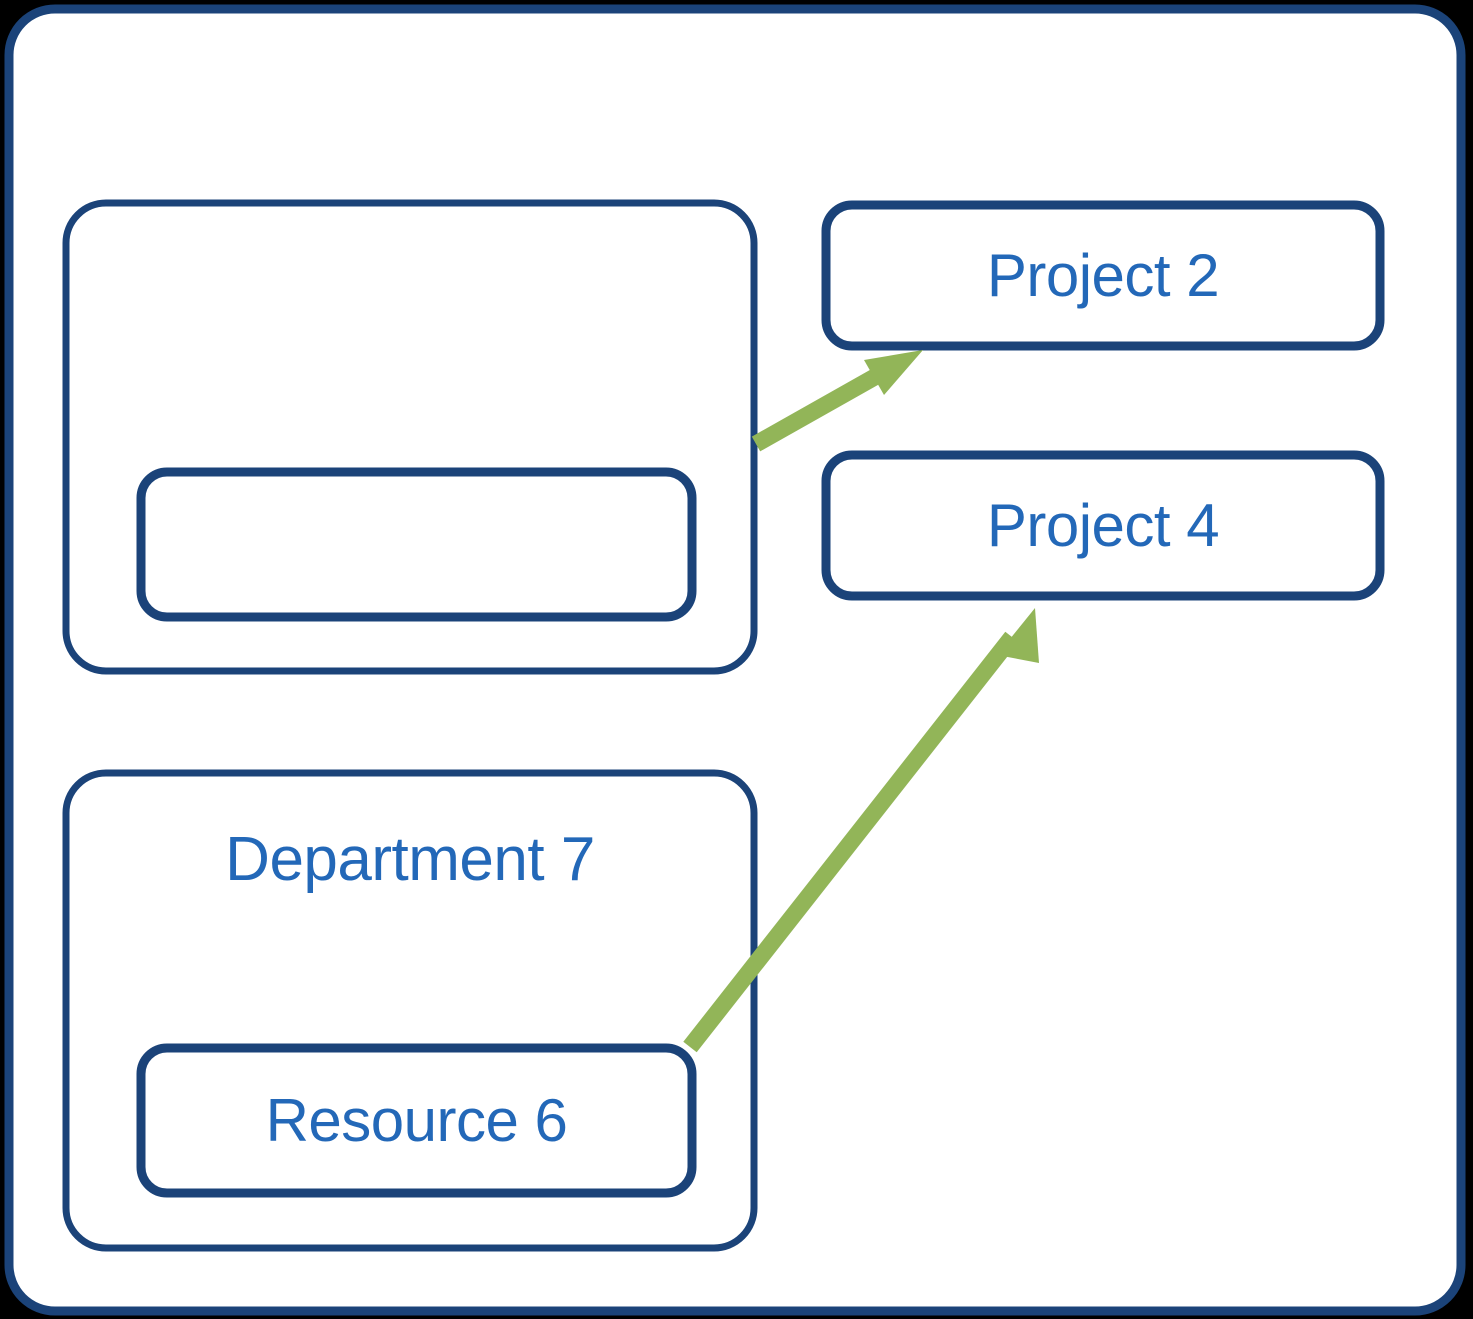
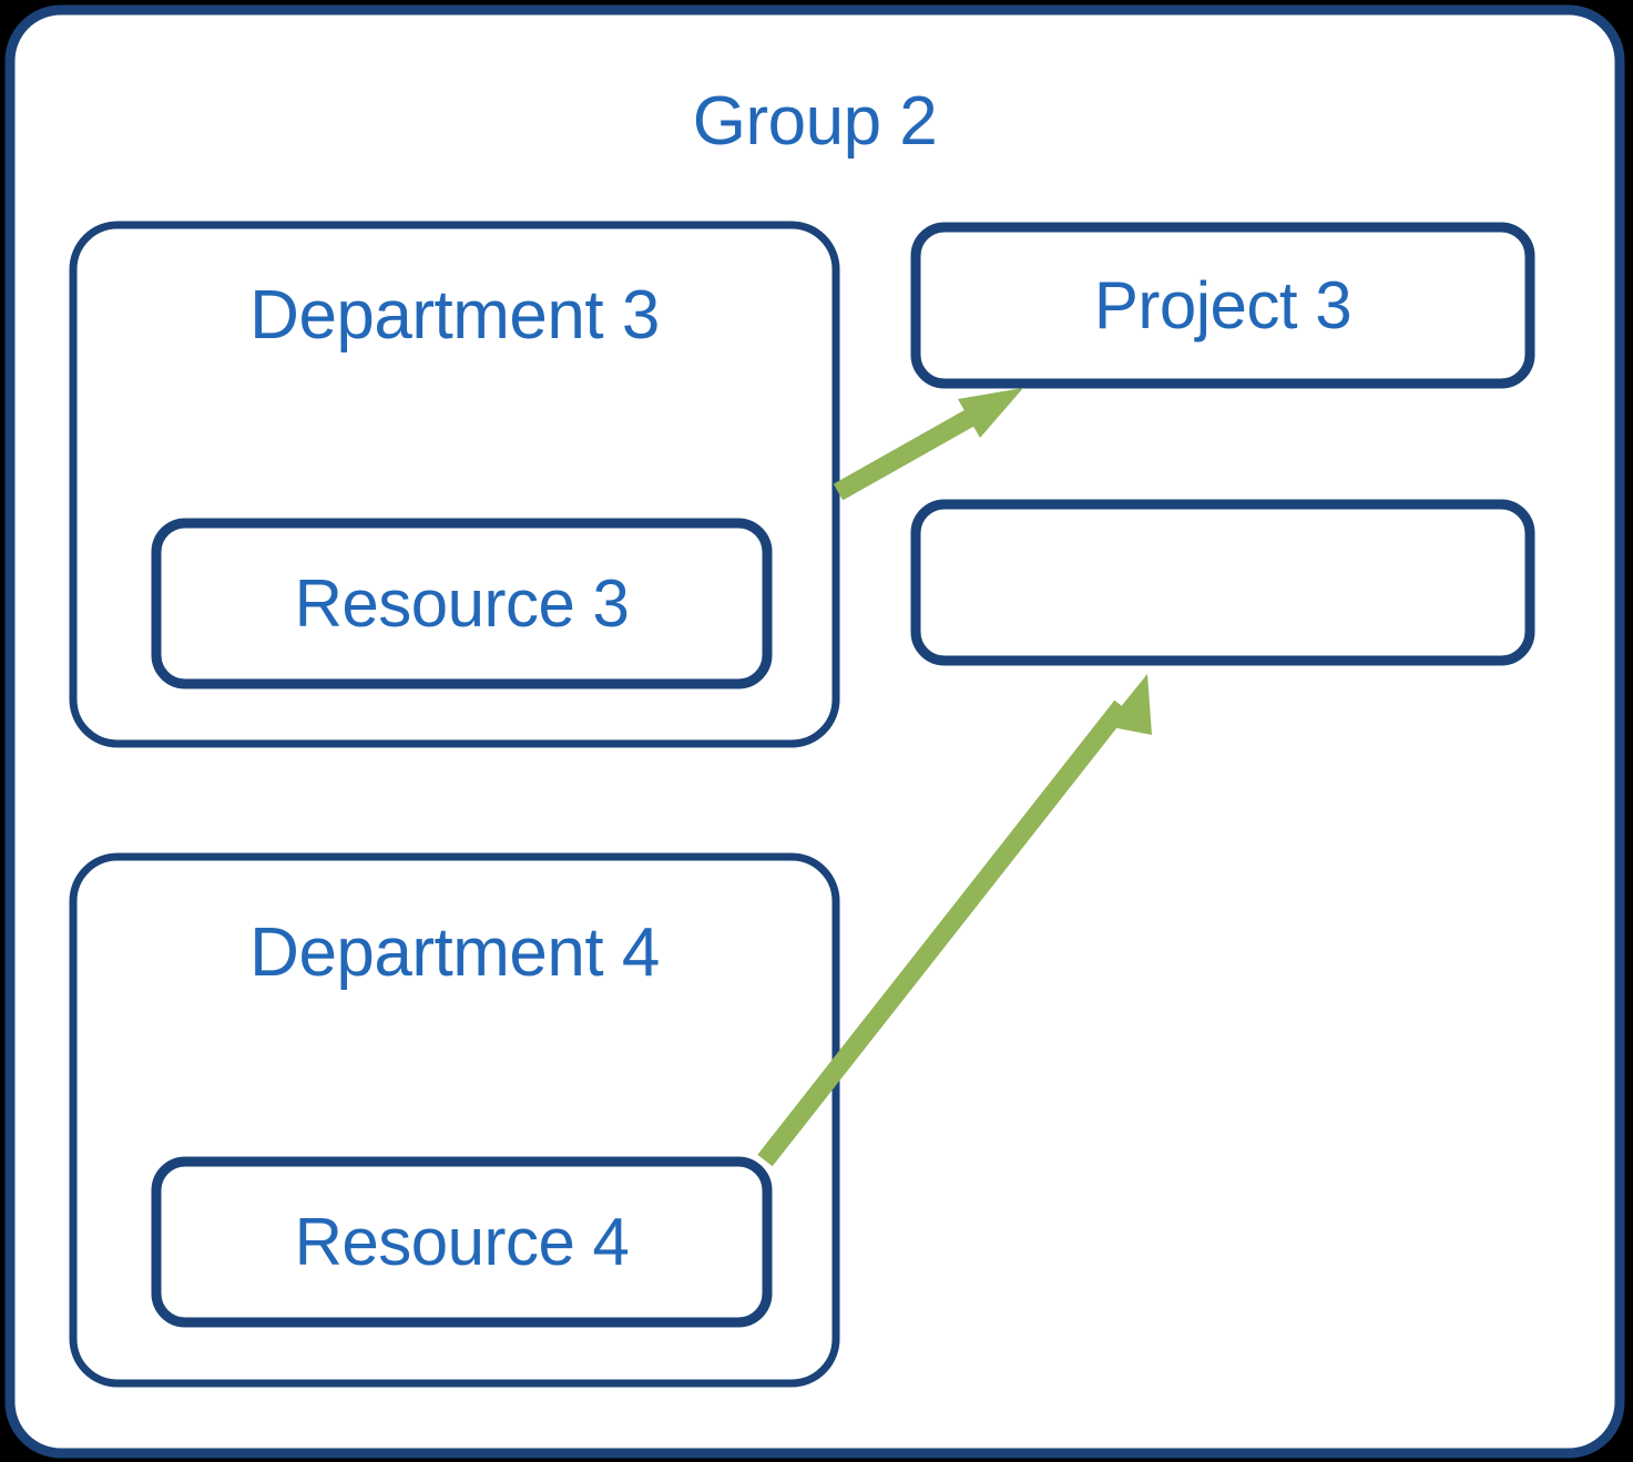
+ Group 2
+ Department 3
+ Resource 3
- Department 7
+ Department 4
- Resource 6
+ Resource 4
- Project 2
+ Project 3
- Project 4
